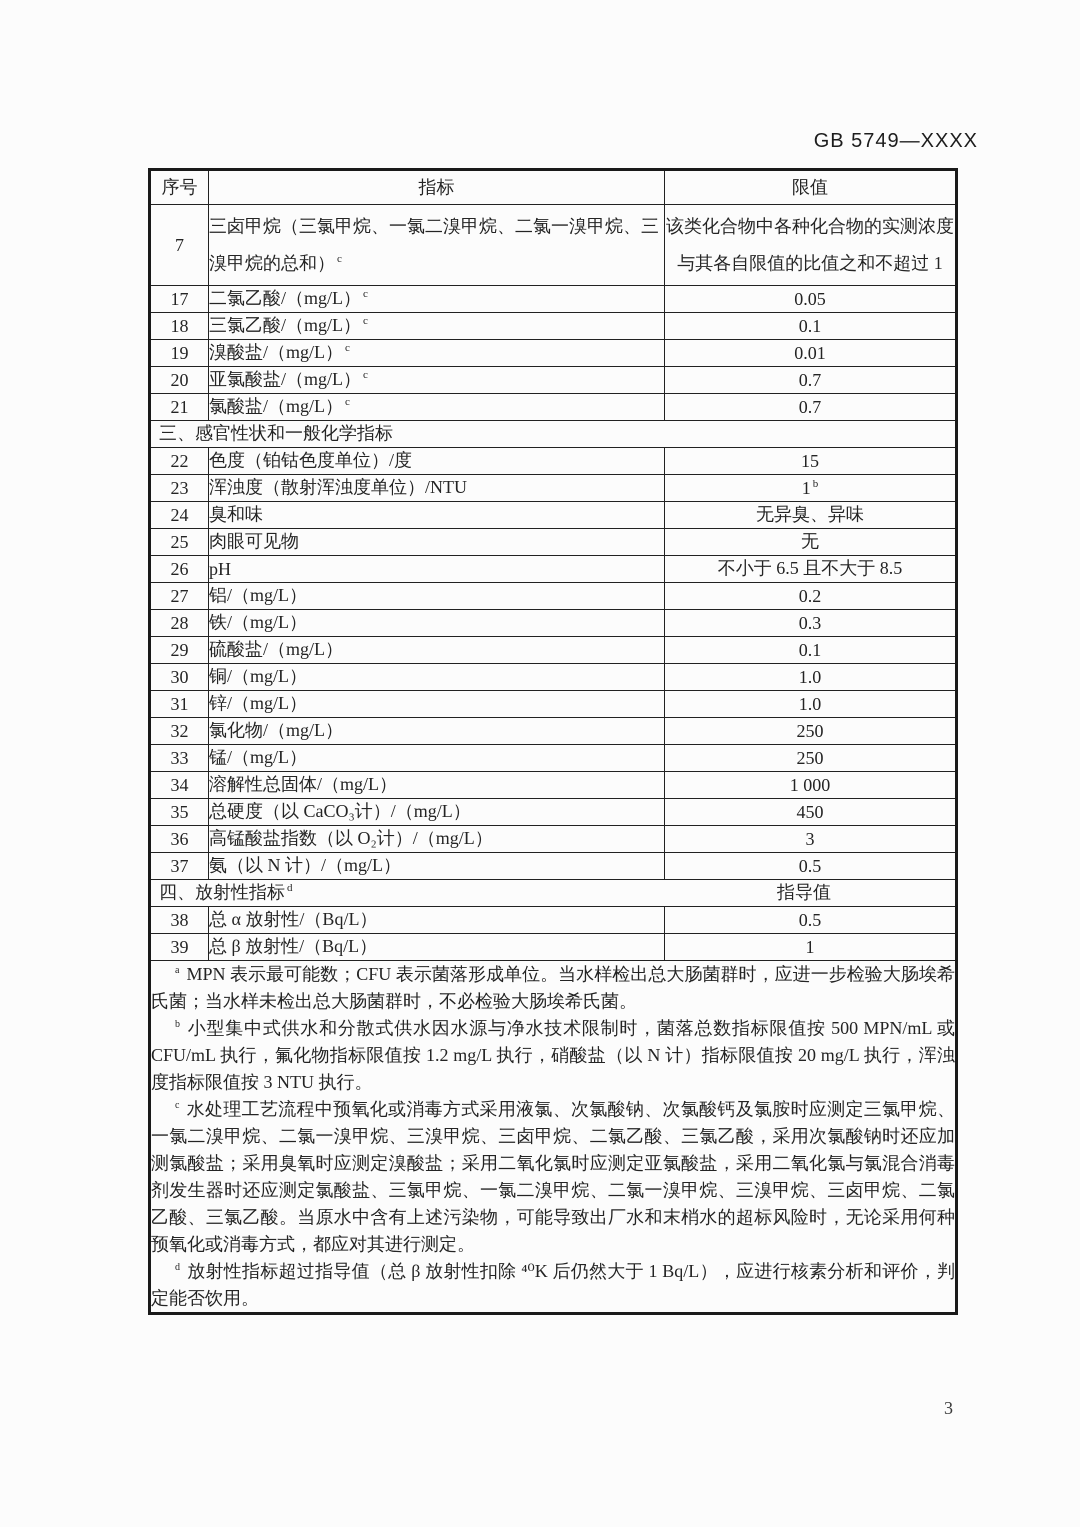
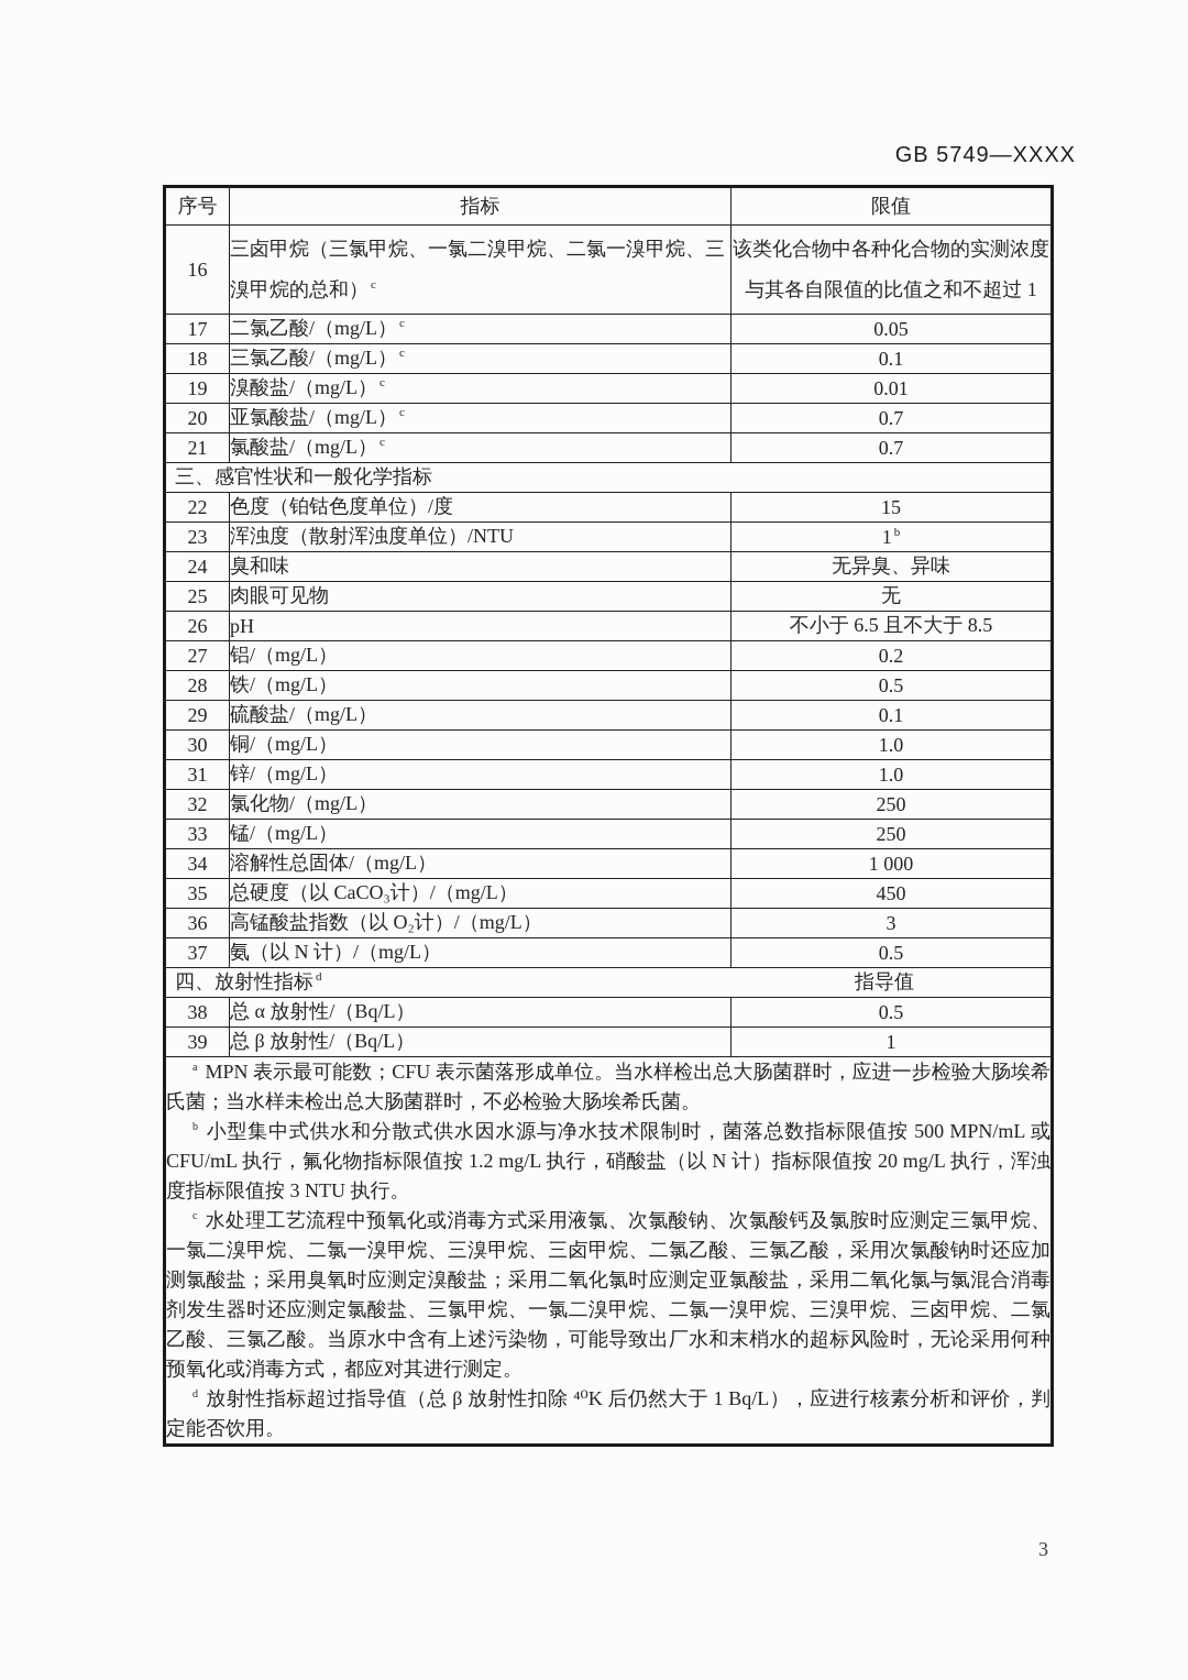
  GB 5749—XXXX
  序号	指标	限值
- 7	三卤甲烷（三氯甲烷、一氯二溴甲烷、二氯一溴甲烷、三溴甲烷的总和） c	该类化合物中各种化合物的实测浓度 与其各自限值的比值之和不超过 1
+ 16	三卤甲烷（三氯甲烷、一氯二溴甲烷、二氯一溴甲烷、三溴甲烷的总和） c	该类化合物中各种化合物的实测浓度 与其各自限值的比值之和不超过 1
  17	二氯乙酸/（mg/L） c	0.05
  18	三氯乙酸/（mg/L） c	0.1
  19	溴酸盐/（mg/L） c	0.01
  20	亚氯酸盐/（mg/L） c	0.7
  21	氯酸盐/（mg/L） c	0.7
  三、感官性状和一般化学指标
  22	色度（铂钴色度单位）/度	15
  23	浑浊度（散射浑浊度单位）/NTU	1 b
  24	臭和味	无异臭、异味
  25	肉眼可见物	无
  26	pH	不小于 6.5 且不大于 8.5
  27	铝/（mg/L）	0.2
- 28	铁/（mg/L）	0.3
+ 28	铁/（mg/L）	0.5
  29	硫酸盐/（mg/L）	0.1
  30	铜/（mg/L）	1.0
  31	锌/（mg/L）	1.0
  32	氯化物/（mg/L）	250
  33	锰/（mg/L）	250
  34	溶解性总固体/（mg/L）	1 000
  35	总硬度（以 CaCO₃计）/（mg/L）	450
  36	高锰酸盐指数（以 O₂计）/（mg/L）	3
  37	氨（以 N 计）/（mg/L）	0.5
  四、放射性指标 d 指导值
  38	总 α 放射性/（Bq/L）	0.5
  39	总 β 放射性/（Bq/L）	1
  a MPN 表示最可能数；CFU 表示菌落形成单位。当水样检出总大肠菌群时，应进一步检验大肠埃希氏菌；当水样未检出总大肠菌群时，不必检验大肠埃希氏菌。b 小型集中式供水和分散式供水因水源与净水技术限制时，菌落总数指标限值按 500 MPN/mL 或 CFU/mL 执行，氟化物指标限值按 1.2 mg/L 执行，硝酸盐（以 N 计）指标限值按 20 mg/L 执行，浑浊度指标限值按 3 NTU 执行。c 水处理工艺流程中预氧化或消毒方式采用液氯、次氯酸钠、次氯酸钙及氯胺时应测定三氯甲烷、一氯二溴甲烷、二氯一溴甲烷、三溴甲烷、三卤甲烷、二氯乙酸、三氯乙酸，采用次氯酸钠时还应加测氯酸盐；采用臭氧时应测定溴酸盐；采用二氧化氯时应测定亚氯酸盐，采用二氧化氯与氯混合消毒剂发生器时还应测定氯酸盐、三氯甲烷、一氯二溴甲烷、二氯一溴甲烷、三溴甲烷、三卤甲烷、二氯乙酸、三氯乙酸。当原水中含有上述污染物，可能导致出厂水和末梢水的超标风险时，无论采用何种预氧化或消毒方式，都应对其进行测定。d 放射性指标超过指导值（总 β 放射性扣除 ⁴⁰K 后仍然大于 1 Bq/L），应进行核素分析和评价，判定能否饮用。
  3
